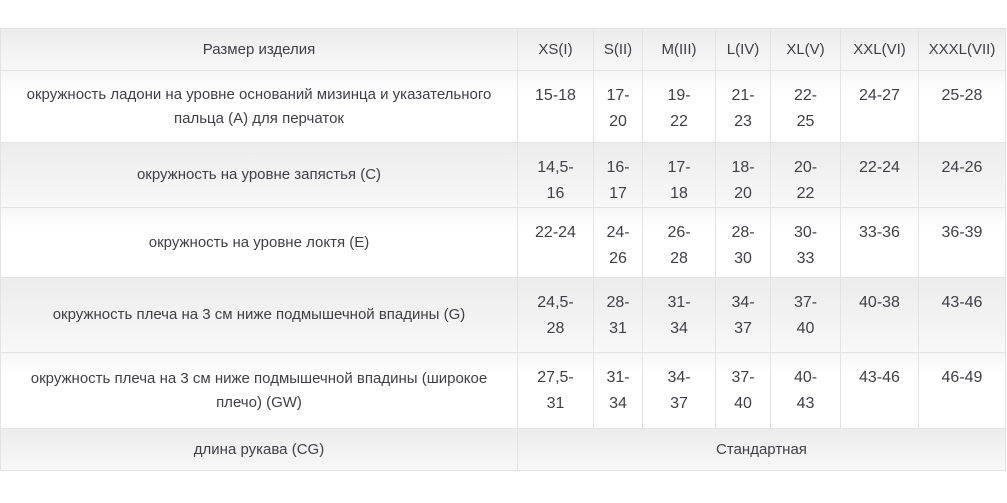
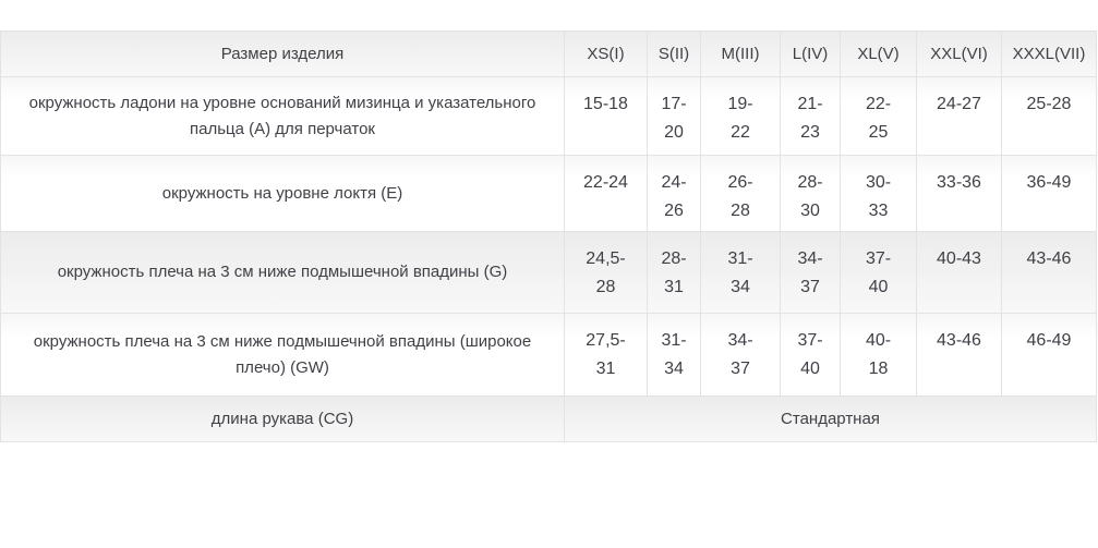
  Размер изделия	XS(I)	S(II)	M(III)	L(IV)	XL(V)	XXL(VI)	XXXL(VII)
  окружность ладони на уровне оснований мизинца и указательного пальца (A) для перчаток	15-18	17- 20	19- 22	21- 23	22- 25	24-27	25-28
- окружность на уровне запястья (C)	14,5- 16	16- 17	17- 18	18- 20	20- 22	22-24	24-26
- окружность на уровне локтя (E)	22-24	24- 26	26- 28	28- 30	30- 33	33-36	36-39
+ окружность на уровне локтя (E)	22-24	24- 26	26- 28	28- 30	30- 33	33-36	36-49
- окружность плеча на 3 см ниже подмышечной впадины (G)	24,5- 28	28- 31	31- 34	34- 37	37- 40	40-38	43-46
+ окружность плеча на 3 см ниже подмышечной впадины (G)	24,5- 28	28- 31	31- 34	34- 37	37- 40	40-43	43-46
- окружность плеча на 3 см ниже подмышечной впадины (широкое плечо) (GW)	27,5- 31	31- 34	34- 37	37- 40	40- 43	43-46	46-49
+ окружность плеча на 3 см ниже подмышечной впадины (широкое плечо) (GW)	27,5- 31	31- 34	34- 37	37- 40	40- 18	43-46	46-49
  длина рукава (CG)	Стандартная
